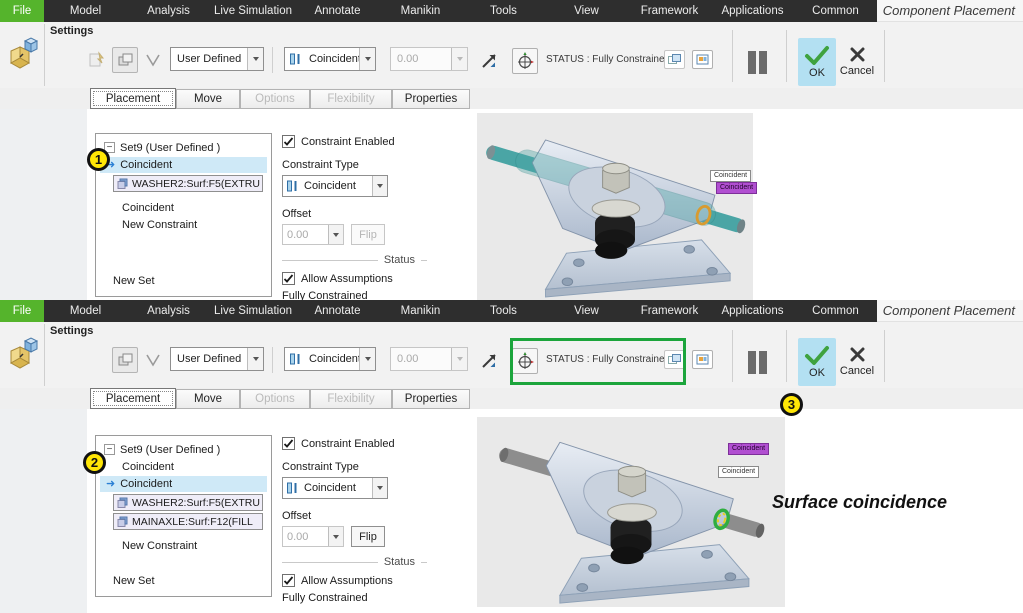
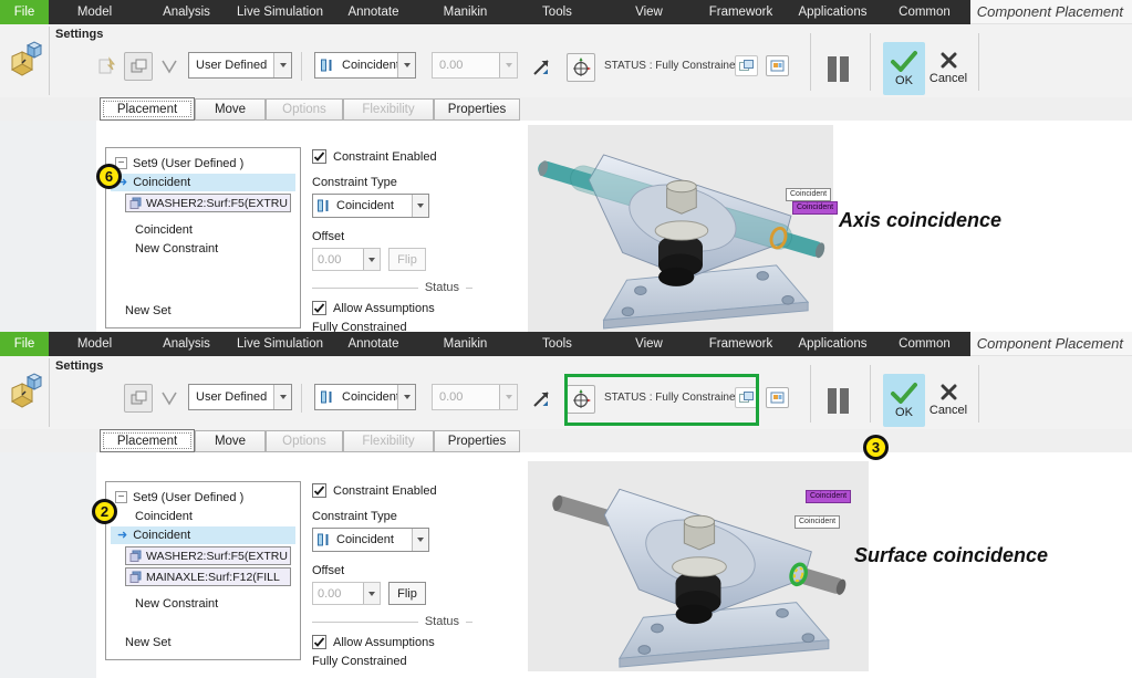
  File
  Model
  Analysis
  Live Simulation
  Annotate
  Manikin
  Tools
  View
  Framework
  Applications
  Common
  Component Placement
  Settings
  User Defined
  Coinciden
  0.00
  STATUS : Fully Constraine
  OK
  Cancel
  Placement
  Move
  Options
  Flexibility
  Properties
  −
  Set9 (User Defined )
  ➜
  Coincident
  WASHER2:Surf:F5(EXTRU
  Coincident
  New Constraint
  New Set
  Constraint Enabled
  Constraint Type
  Coincident
  Offset
  0.00
  Flip
  Status
  Allow Assumptions
  Fully Constrained
+ Axis coincidence
- 1
+ 6
  File
  Model
  Analysis
  Live Simulation
  Annotate
  Manikin
  Tools
  View
  Framework
  Applications
  Common
  Component Placement
  Settings
  User Defined
  Coinciden
  0.00
  STATUS : Fully Constraine
  OK
  Cancel
  Placement
  Move
  Options
  Flexibility
  Properties
  −
  Set9 (User Defined )
  Coincident
  ➜
  Coincident
  WASHER2:Surf:F5(EXTRU
  MAINAXLE:Surf:F12(FILL
  New Constraint
  New Set
  Constraint Enabled
  Constraint Type
  Coincident
  Offset
  0.00
  Flip
  Status
  Allow Assumptions
  Fully Constrained
  Surface coincidence
  2
  3
